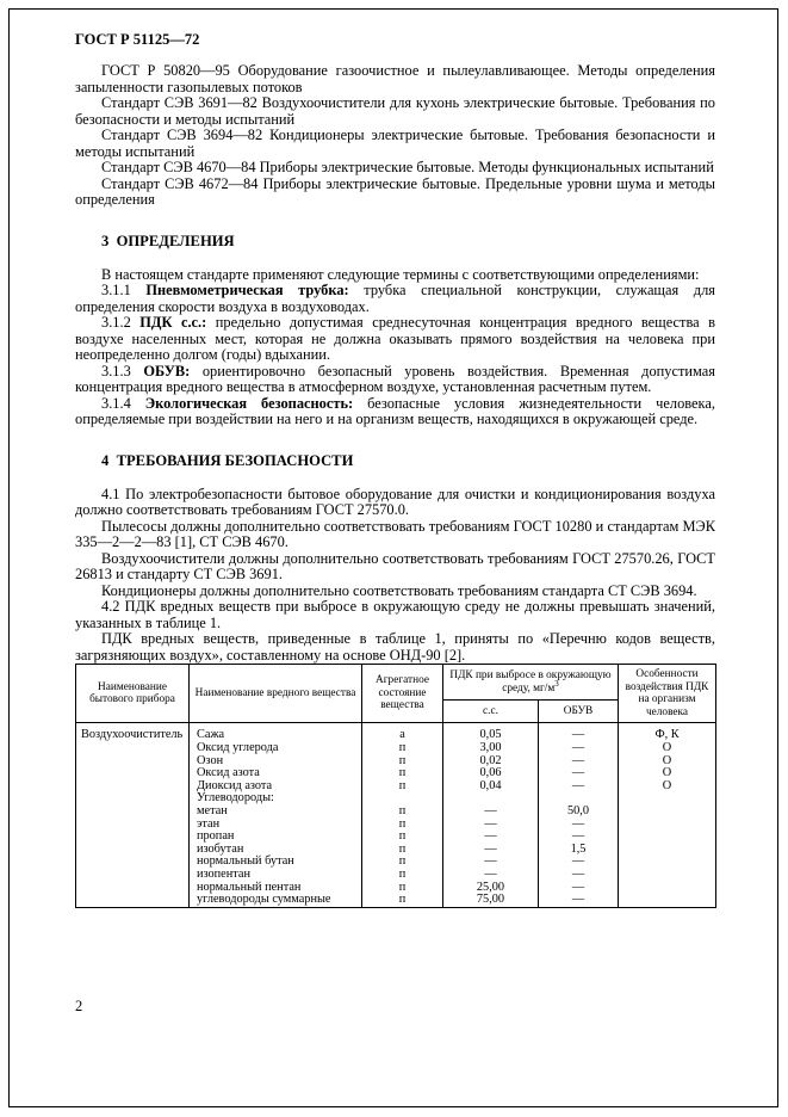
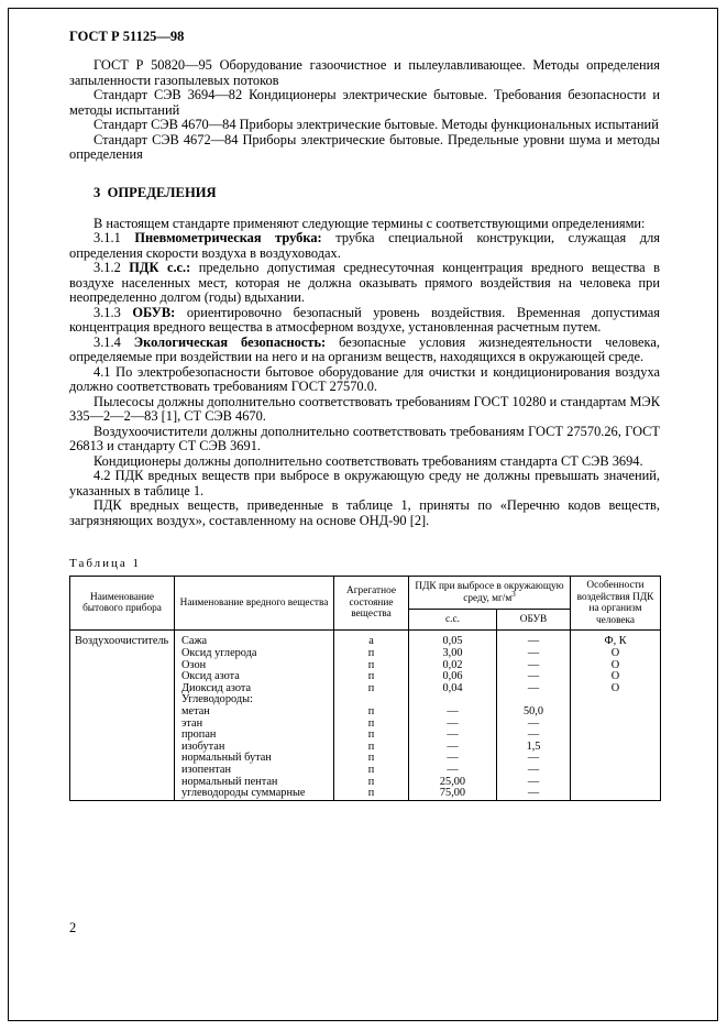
- ГОСТ Р 51125—72
+ ГОСТ Р 51125—98
  ГОСТ Р 50820—95 Оборудование газоочистное и пылеулавливающее. Методы определения запыленности газопылевых потоков
- Стандарт СЭВ 3691—82 Воздухоочистители для кухонь электрические бытовые. Требования по безопасности и методы испытаний
  Стандарт СЭВ 3694—82 Кондиционеры электрические бытовые. Требования безопасности и методы испытаний
  Стандарт СЭВ 4670—84 Приборы электрические бытовые. Методы функциональных испытаний
  Стандарт СЭВ 4672—84 Приборы электрические бытовые. Предельные уровни шума и методы определения
  3 ОПРЕДЕЛЕНИЯ
  В настоящем стандарте применяют следующие термины с соответствующими определениями:
  3.1.1 Пневмометрическая трубка: трубка специальной конструкции, служащая для определения скорости воздуха в воздуховодах.
  3.1.2 ПДК с.с.: предельно допустимая среднесуточная концентрация вредного вещества в воздухе населенных мест, которая не должна оказывать прямого воздействия на человека при неопределенно долгом (годы) вдыхании.
  3.1.3 ОБУВ: ориентировочно безопасный уровень воздействия. Временная допустимая концентрация вредного вещества в атмосферном воздухе, установленная расчетным путем.
  3.1.4 Экологическая безопасность: безопасные условия жизнедеятельности человека, определяемые при воздействии на него и на организм веществ, находящихся в окружающей среде.
- 4 ТРЕБОВАНИЯ БЕЗОПАСНОСТИ
  4.1 По электробезопасности бытовое оборудование для очистки и кондиционирования воздуха должно соответствовать требованиям ГОСТ 27570.0.
  Пылесосы должны дополнительно соответствовать требованиям ГОСТ 10280 и стандартам МЭК 335—2—2—83 [1], СТ СЭВ 4670.
  Воздухоочистители должны дополнительно соответствовать требованиям ГОСТ 27570.26, ГОСТ 26813 и стандарту СТ СЭВ 3691.
  Кондиционеры должны дополнительно соответствовать требованиям стандарта СТ СЭВ 3694.
  4.2 ПДК вредных веществ при выбросе в окружающую среду не должны превышать значений, указанных в таблице 1.
  ПДК вредных веществ, приведенные в таблице 1, приняты по «Перечню кодов веществ, загрязняющих воздух», составленному на основе ОНД-90 [2].
+ Таблица 1
  Наименование бытового прибора	Наименование вредного вещества	Агрегатное состояние вещества	ПДК при выбросе в окружающую среду, мг/м3	Особенности воздействия ПДК на организм человека
  с.с.	ОБУВ
  Воздухоочиститель	Сажа	а	0,05	—	Ф, К
  	Оксид углерода	п	3,00	—	О
  	Озон	п	0,02	—	О
  	Оксид азота	п	0,06	—	О
  	Диоксид азота	п	0,04	—	О
  	Углеводороды:
  	метан	п	—	50,0
  	этан	п	—	—
  	пропан	п	—	—
  	изобутан	п	—	1,5
  	нормальный бутан	п	—	—
  	изопентан	п	—	—
  	нормальный пентан	п	25,00	—
  	углеводороды суммарные	п	75,00	—
  2
